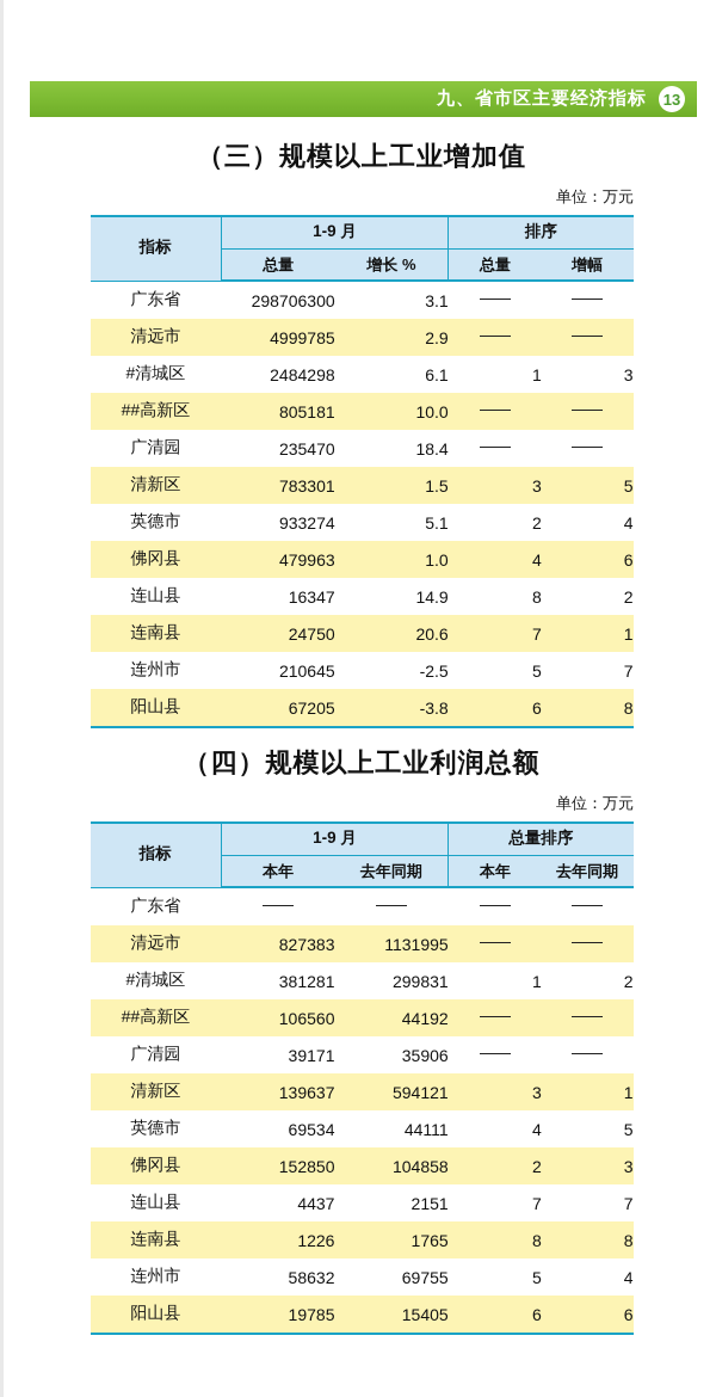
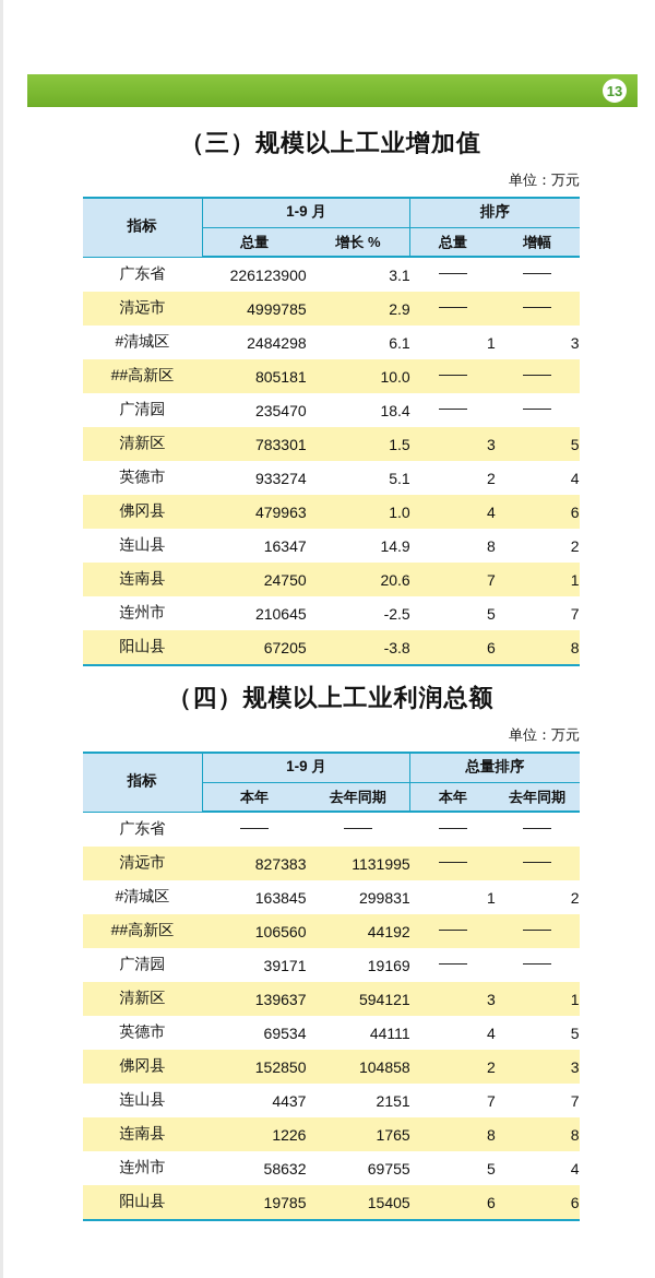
- 九、省市区主要经济指标
  13
  （三）规模以上工业增加值
  单位：万元
  指标	1-9 月	排序
  总量	增长 %	总量	增幅
- 广东省	298706300	3.1
+ 广东省	226123900	3.1
  清远市	4999785	2.9
  #清城区	2484298	6.1	1	3
  ##高新区	805181	10.0
  广清园	235470	18.4
  清新区	783301	1.5	3	5
  英德市	933274	5.1	2	4
  佛冈县	479963	1.0	4	6
  连山县	16347	14.9	8	2
  连南县	24750	20.6	7	1
  连州市	210645	-2.5	5	7
  阳山县	67205	-3.8	6	8
  （四）规模以上工业利润总额
  单位：万元
  指标	1-9 月	总量排序
  本年	去年同期	本年	去年同期
  广东省
  清远市	827383	1131995
- #清城区	381281	299831	1	2
+ #清城区	163845	299831	1	2
  ##高新区	106560	44192
- 广清园	39171	35906
+ 广清园	39171	19169
  清新区	139637	594121	3	1
  英德市	69534	44111	4	5
  佛冈县	152850	104858	2	3
  连山县	4437	2151	7	7
  连南县	1226	1765	8	8
  连州市	58632	69755	5	4
  阳山县	19785	15405	6	6
